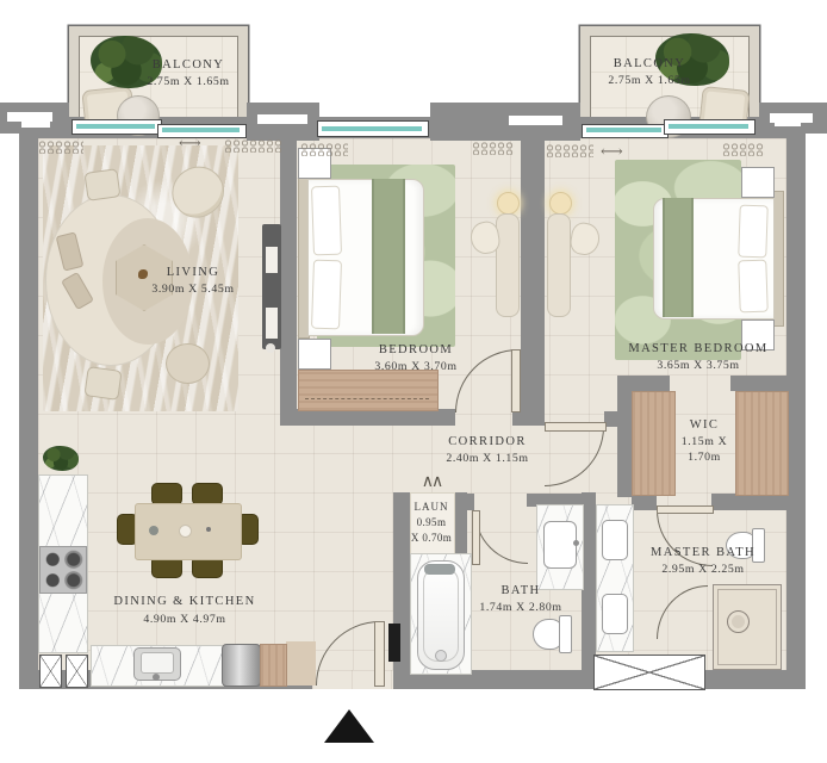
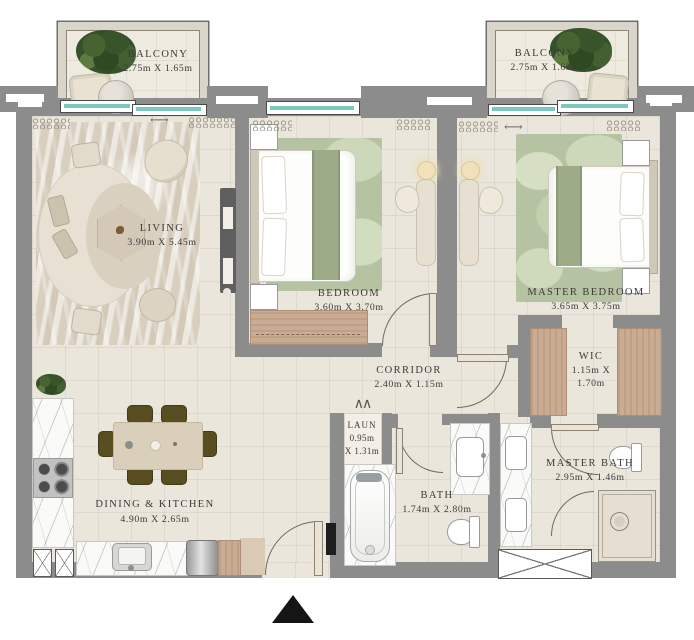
  ⟷
  ⟷
  ∧∧
  BALCONY
  2.75m X 1.65m
  BALCONY
  2.75m X 1.65m
  LIVING
  3.90m X 5.45m
  BEDROOM
  3.60m X 3.70m
  MASTER BEDROOM
  3.65m X 3.75m
  CORRIDOR
  2.40m X 1.15m
  WIC
  1.15m X
  1.70m
  LAUN
  0.95m
- X 0.70m
+ X 1.31m
  BATH
  1.74m X 2.80m
  MASTER BATH
- 2.95m X 2.25m
+ 2.95m X 1.46m
  DINING & KITCHEN
- 4.90m X 4.97m
+ 4.90m X 2.65m
